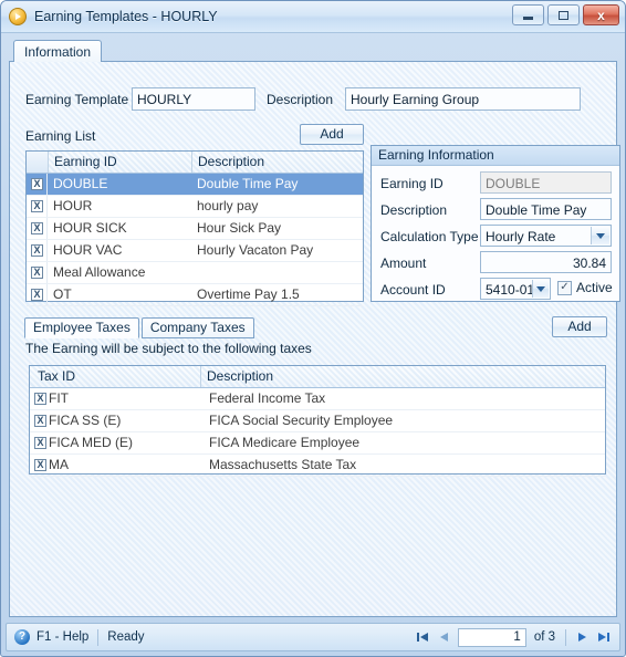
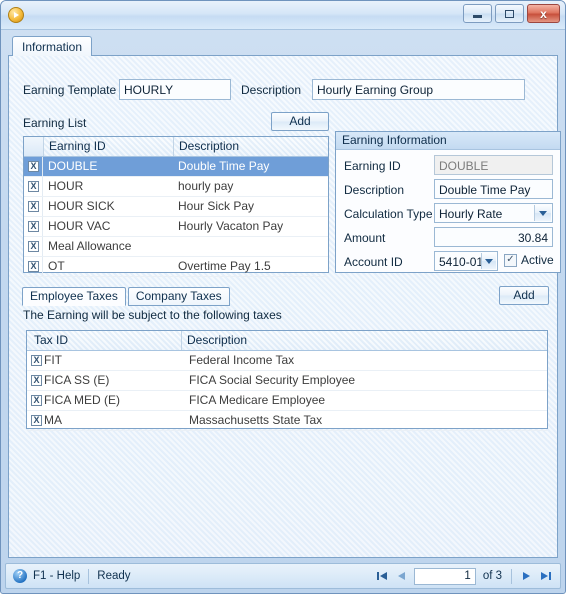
- Earning Templates - HOURLY
  x
  Information
  Earning Template
  HOURLY
  Description
  Hourly Earning Group
  Earning List
  Add
  Earning ID
  Description
  X
  DOUBLE
  Double Time Pay
  X
  HOUR
  hourly pay
  X
  HOUR SICK
  Hour Sick Pay
  X
  HOUR VAC
  Hourly Vacaton Pay
  X
  Meal Allowance
  X
  OT
  Overtime Pay 1.5
  Earning Information
  Earning ID
  DOUBLE
  Description
  Double Time Pay
  Calculation Type
  Hourly Rate
  Amount
  30.84
  Account ID
  5410-01
  ✓
  Active
  Employee Taxes
  Company Taxes
  Add
  The Earning will be subject to the following taxes
  Tax ID
  Description
  X
  FIT
  Federal Income Tax
  X
  FICA SS (E)
  FICA Social Security Employee
  X
  FICA MED (E)
  FICA Medicare Employee
  X
  MA
  Massachusetts State Tax
  ?
  F1 - Help
  Ready
  1
  of 3
